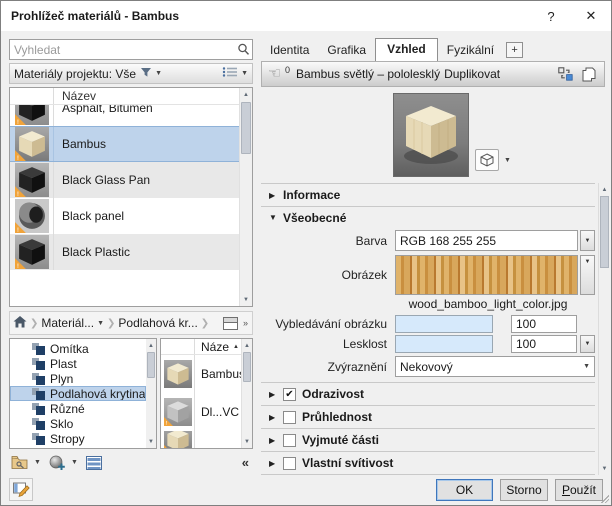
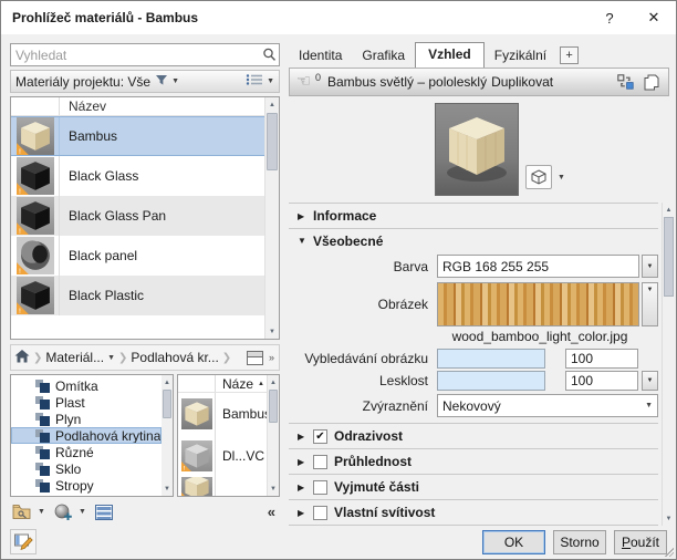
  Prohlížeč materiálů - Bambus
  ?
  ✕
  Vyhledat
  Materiály projektu: Vše
  Název
- Asphalt, Bitumen
  Bambus
+ Black Glass
  Black Glass Pan
  Black panel
  Black Plastic
  ❯
  Materiál...
  ❯
  Podlahová kr...
  ❯
  »
  Omítka
  Plast
  Plyn
  Podlahová krytina
  Různé
  Sklo
  Stropy
  Náze
  Bambu
  Dl...VC
  «
  Identita
  Grafika
  Vzhled
  Fyzikální
  +
  ☜
  0
  Bambus světlý – pololesklý
  Duplikovat
  ▶
  Informace
  ▼
  Všeobecné
  Barva
  RGB 168 255 255
  Obrázek
  wood_bamboo_light_color.jpg
  Vybledávání obrázku
  100
  Lesklost
  100
  Zvýraznění
  Nekovový
  ▶
  ✔
  Odrazivost
  ▶
  Průhlednost
  ▶
  Vyjmuté části
  ▶
  Vlastní svítivost
  OK
  Storno
  P
  oužít
